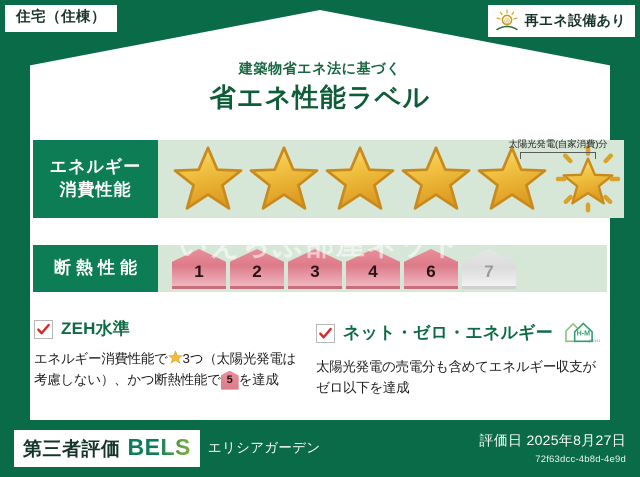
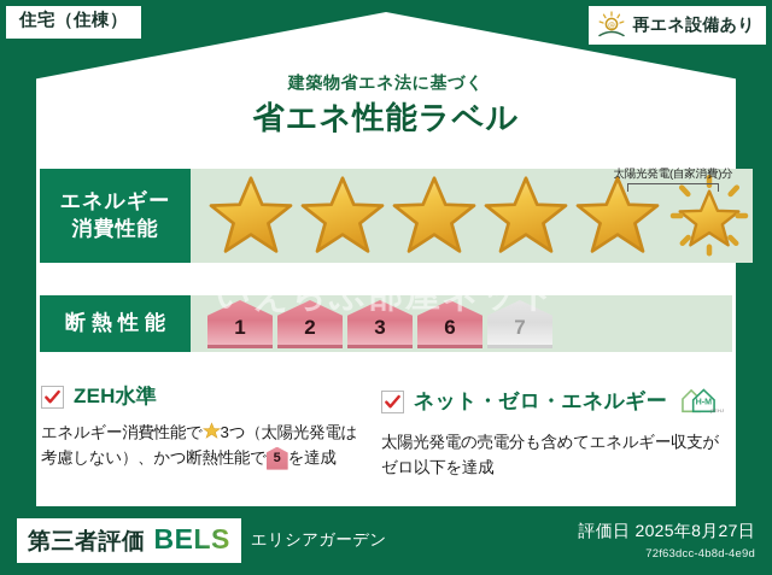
  住宅（住棟）
  再エネ設備あり
  建築物省エネ法に基づく
  省エネ性能ラベル
  いえらぶ部屋ネット
  エネルギー
  消費性能
  太陽光発電(自家消費)分
  断熱性能
  1
  2
  3
- 4
  6
  7
  ZEH水準
  エネルギー消費性能で 3つ（太陽光発電は考慮しない）、かつ断熱性能で 5 を達成
  ネット・ゼロ・エネルギー
  H-M
  太陽光発電の売電分も含めてエネルギー収支がゼロ以下を達成
  第三者評価
  BELS
  エリシアガーデン
  評価日 2025年8月27日
  72f63dcc-4b8d-4e9d
